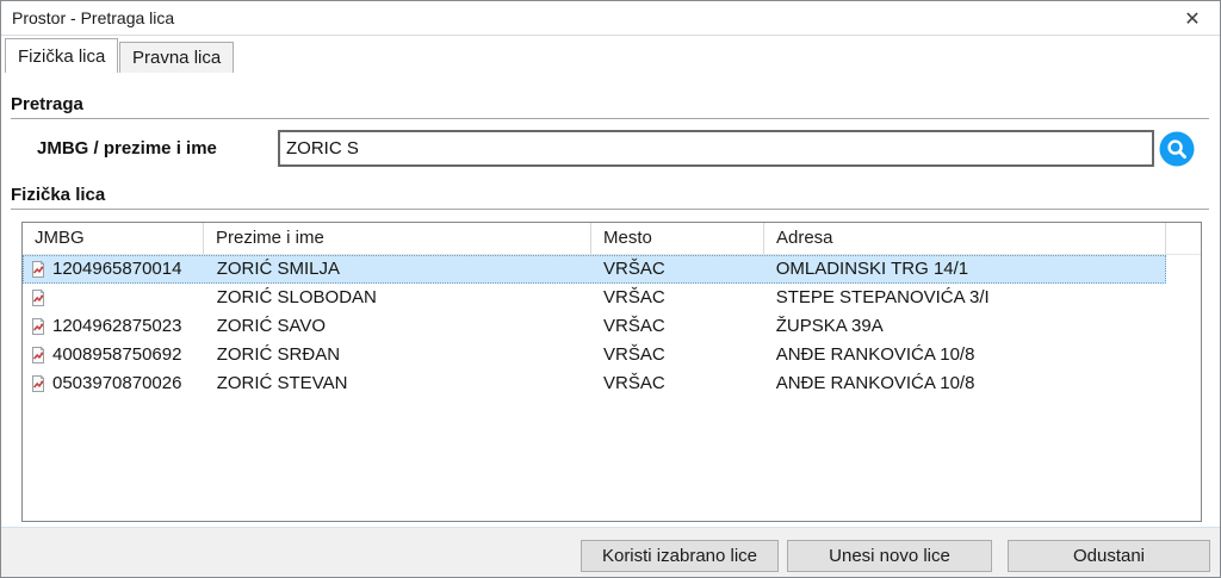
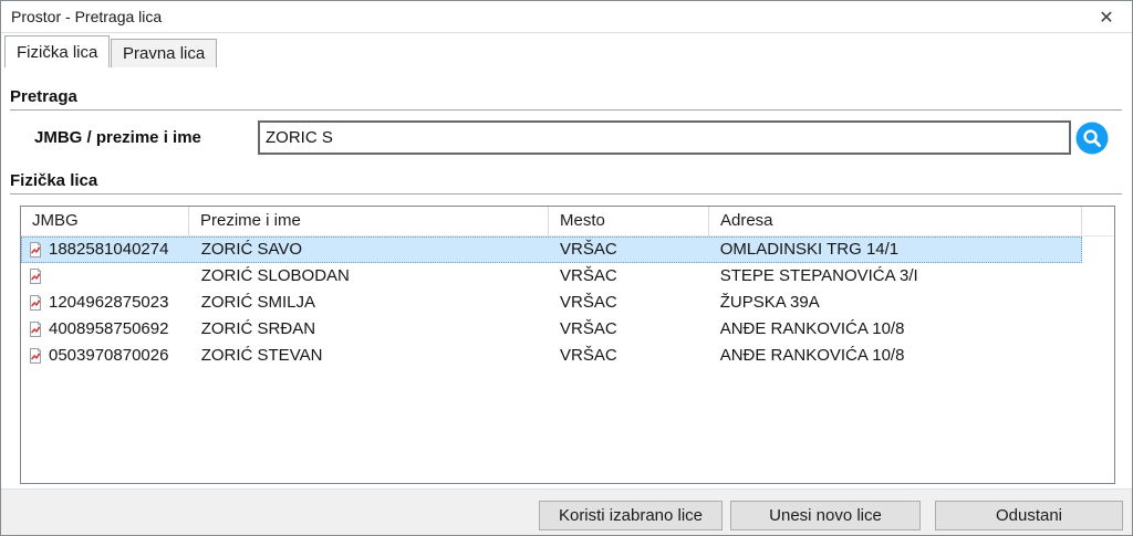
  Prostor - Pretraga lica
  ✕
  Fizička lica
  Pravna lica
  Pretraga
  JMBG / prezime i ime
  ZORIC S
  Fizička lica
  JMBG
  Prezime i ime
  Mesto
  Adresa
- 1204965870014
+ 1882581040274
- ZORIĆ SMILJA
+ ZORIĆ SAVO
  VRŠAC
  OMLADINSKI TRG 14/1
  ZORIĆ SLOBODAN
  VRŠAC
  STEPE STEPANOVIĆA 3/I
  1204962875023
- ZORIĆ SAVO
+ ZORIĆ SMILJA
  VRŠAC
  ŽUPSKA 39A
  4008958750692
  ZORIĆ SRĐAN
  VRŠAC
  ANĐE RANKOVIĆA 10/8
  0503970870026
  ZORIĆ STEVAN
  VRŠAC
  ANĐE RANKOVIĆA 10/8
  Koristi izabrano lice
  Unesi novo lice
  Odustani
